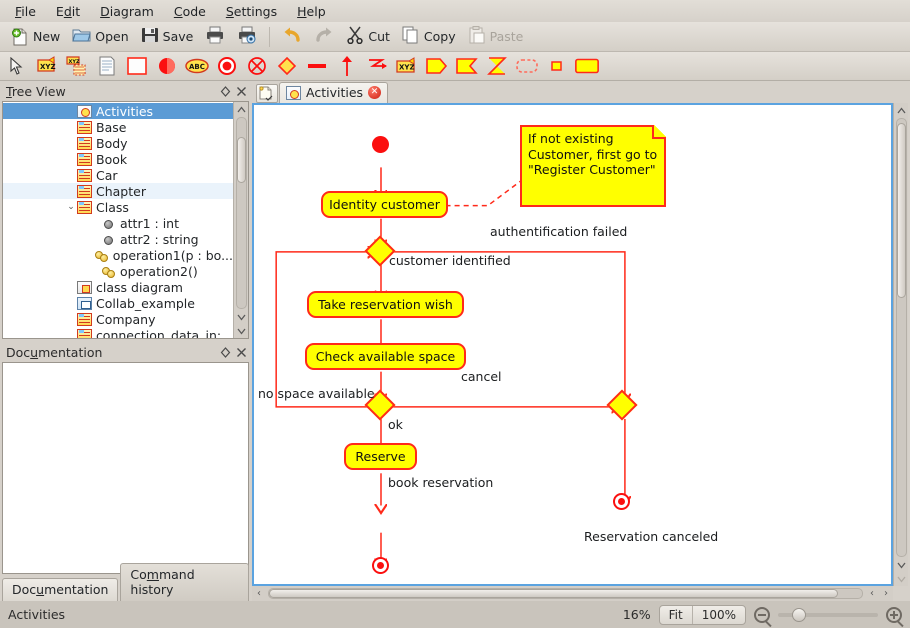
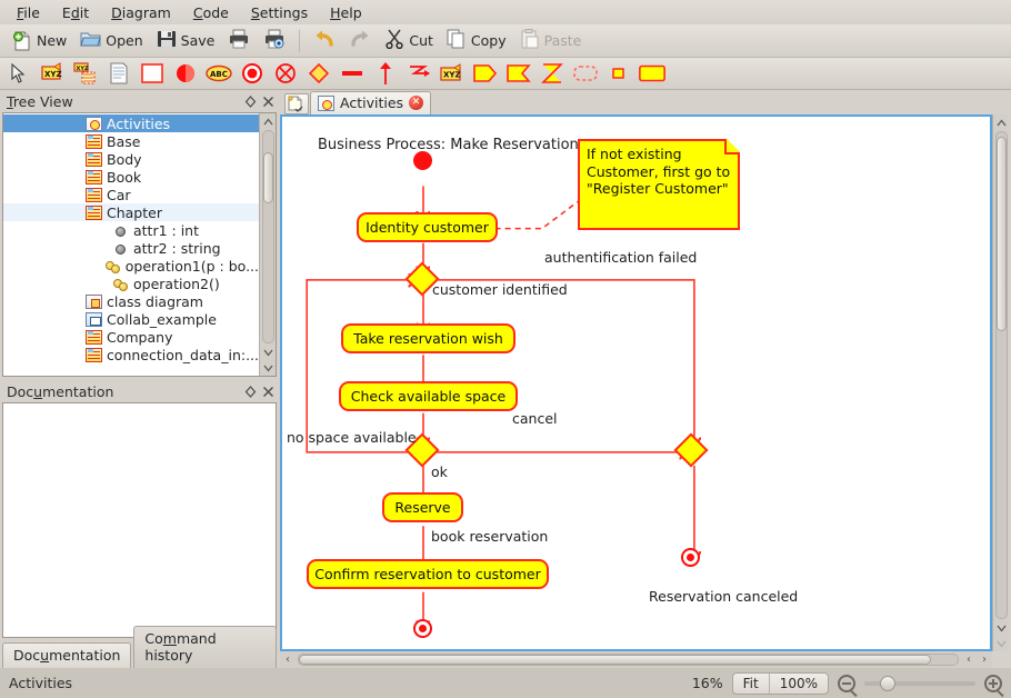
  File
  Edit
  Diagram
  Code
  Settings
  Help
  New
  Open
  Save
  Cut
  Copy
  Paste
  XYZ
  ABC
  XYZ
  Tree View
  Activities
  Base
  Body
  Book
  Car
  Chapter
- ⌄
- Class
  attr1 : int
  attr2 : string
  operation1(p : bo...
  operation2()
  class diagram
  Collab_example
  Company
  connection_data_in:...
  Documentation
  Documentation
  Command history
  Activities
  ✕
+ Business Process: Make Reservation
  If not existing Customer, first go to "Register Customer"
  Identity customer
  Take reservation wish
  Check available space
  Reserve
+ Confirm reservation to customer
  authentification failed
  customer identified
  cancel
  no space available
  ok
  book reservation
  Reservation canceled
  ‹
  ‹
  ›
  Activities
  16%
  Fit
  100%
